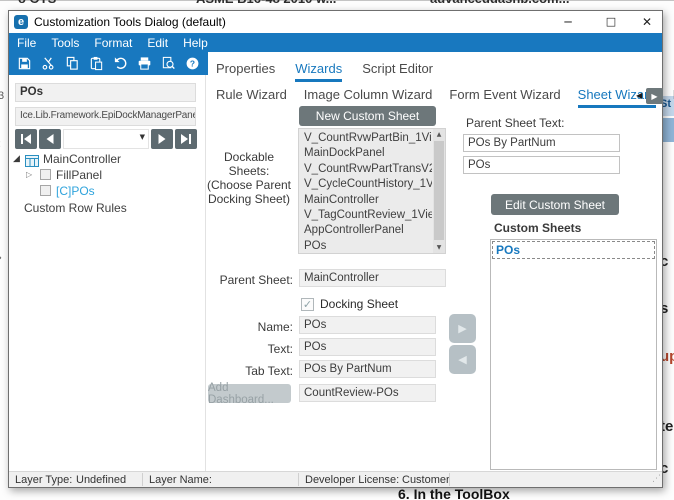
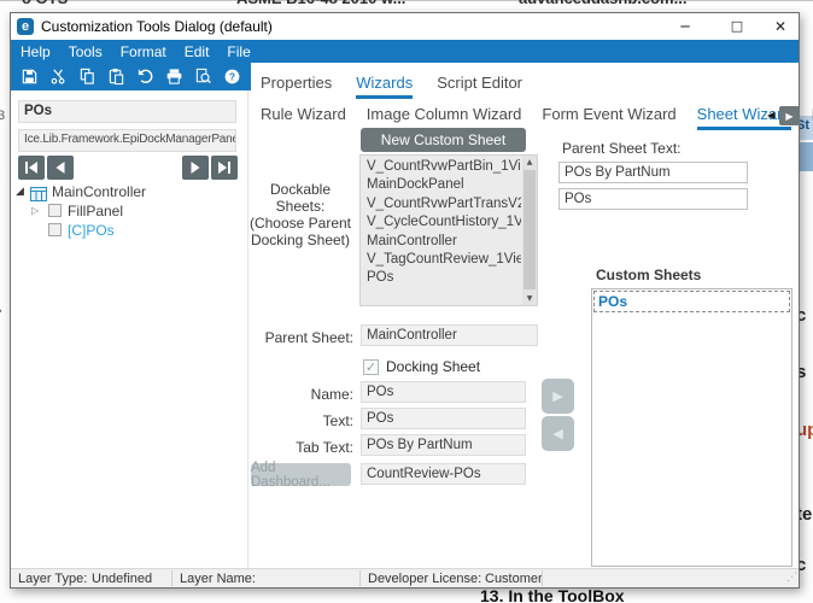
  3
  St
  c
  s
  c
- 6. In the ToolBox
+ 13. In the ToolBox
  e
  Customization Tools Dialog (default)
  ─
  □
  ✕
- File
+ Help
  Tools
  Format
  Edit
- Help
+ File
  ?
  POs
  Ice.Lib.Framework.EpiDockManagerPane
- ▼
  ◢
  MainController
  ▷
  FillPanel
  [C]POs
- Custom Row Rules
  Properties
  Wizards
  Script Editor
  Rule Wizard
  Image Column Wizard
  Form Event Wizard
  Sheet Wiza
  ◀
  ▶
  New Custom Sheet
  Dockable Sheets:
  (Choose Parent
  Docking Sheet)
  V_CountRvwPartBin_1Vi
  MainDockPanel
  V_CountRvwPartTransV
  V_CycleCountHistory_1V
  MainController
  V_TagCountReview_1Vie
- AppControllerPanel
  POs
  Parent Sheet Text:
  POs By PartNum
  POs
- Edit Custom Sheet
  Custom Sheets
  POs
  Parent Sheet:
  MainController
  ✓
  Docking Sheet
  Name:
  POs
  Text:
  POs
  Tab Text:
  POs By PartNum
  Add Dashboard...
  CountReview-POs
  ▶
  ◀
  Layer Type:
  Undefined
  Layer Name:
  Developer License:
  Customer
  ⋰
